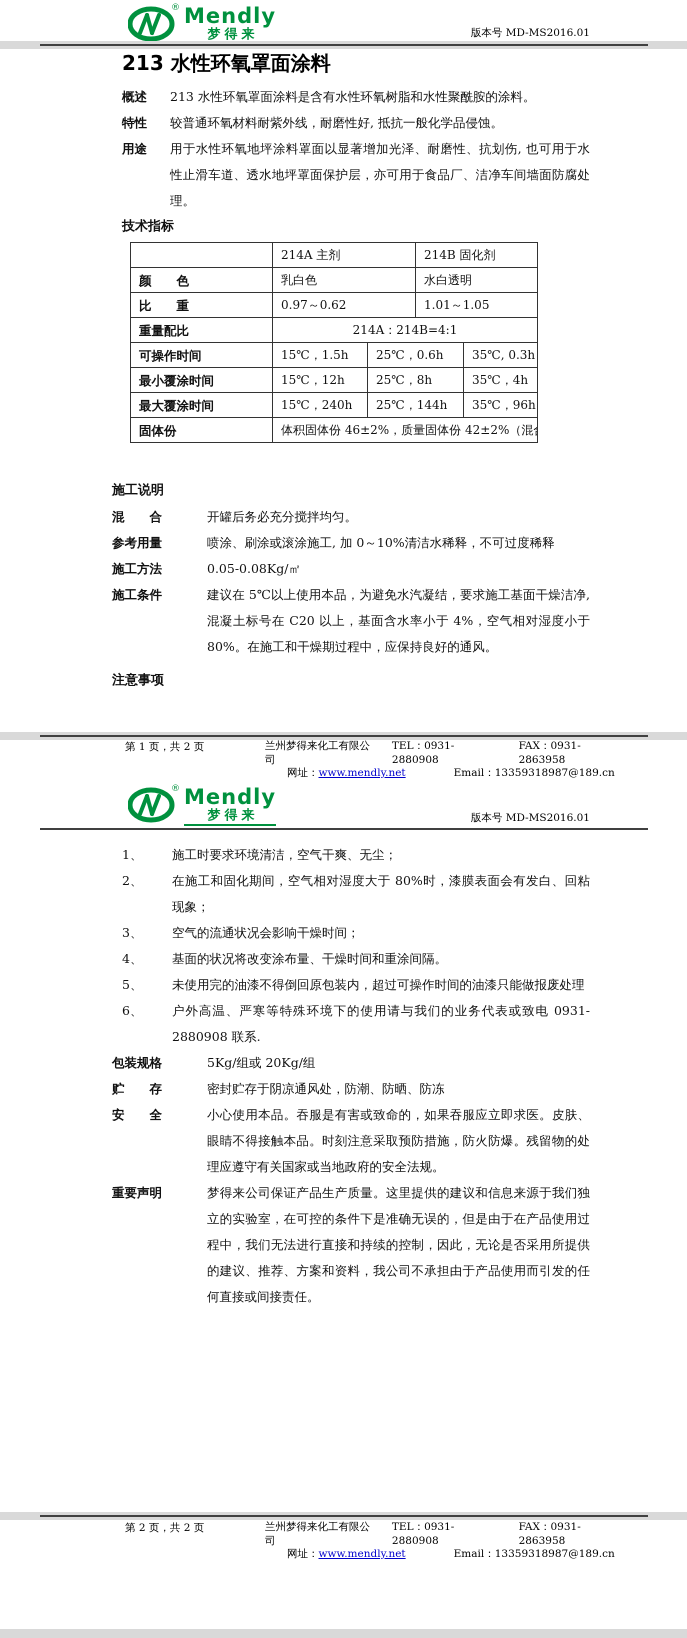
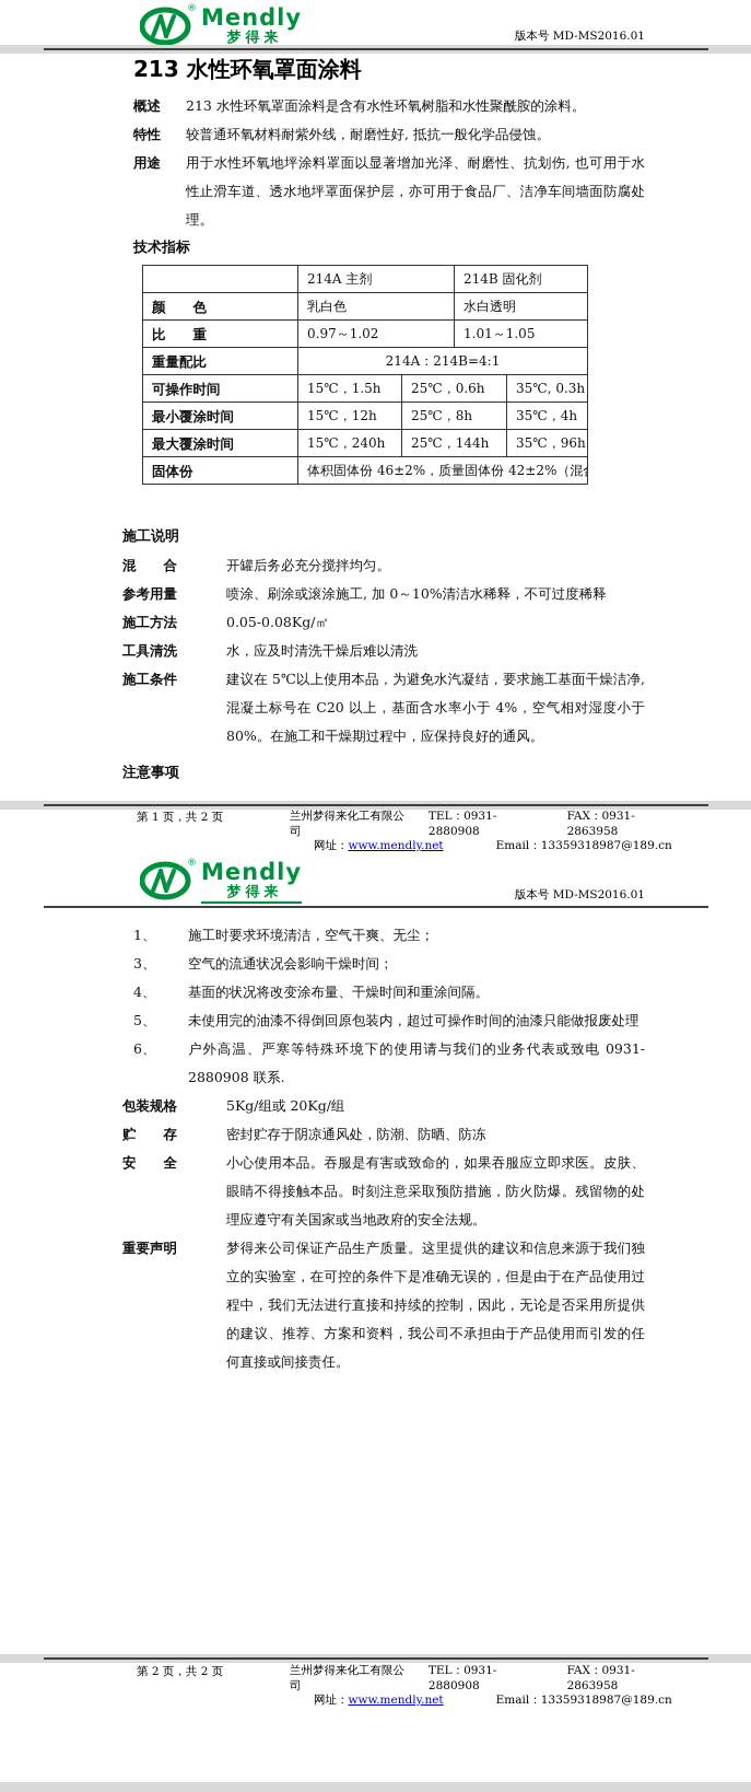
  ®
  Mendly
  梦得来
  版本号 MD-MS2016.01
  213 水性环氧罩面涂料
  概述
  213 水性环氧罩面涂料是含有水性环氧树脂和水性聚酰胺的涂料。
  特性
  较普通环氧材料耐紫外线，耐磨性好, 抵抗一般化学品侵蚀。
  用途
  用于水性环氧地坪涂料罩面以显著增加光泽、耐磨性、抗划伤, 也可用于水性止滑车道、透水地坪罩面保护层，亦可用于食品厂、洁净车间墙面防腐处理。
  技术指标
  	214A 主剂	214B 固化剂
  颜 色	乳白色	水白透明
- 比 重	0.97～0.62	1.01～1.05
+ 比 重	0.97～1.02	1.01～1.05
  重量配比	214A：214B=4:1
  可操作时间	15℃，1.5h	25℃，0.6h	35℃, 0.3h
  最小覆涂时间	15℃，12h	25℃，8h	35℃，4h
  最大覆涂时间	15℃，240h	25℃，144h	35℃，96h
  固体份	体积固体份 46±2%，质量固体份 42±2%（混
  施工说明
  混 合
  开罐后务必充分搅拌均匀。
  参考用量
  喷涂、刷涂或滚涂施工, 加 0～10%清洁水稀释，不可过度稀释
  施工方法
  0.05-0.08Kg/㎡
+ 工具清洗
+ 水，应及时清洗干燥后难以清洗
  施工条件
  建议在 5℃以上使用本品，为避免水汽凝结，要求施工基面干燥洁净, 混凝土标号在 C20 以上，基面含水率小于 4%，空气相对湿度小于 80%。在施工和干燥期过程中，应保持良好的通风。
  注意事项
  第 1 页，共 2 页
  兰州梦得来化工有限公司
  TEL：0931-2880908
  FAX：0931-2863958
  网址：www.mendly.net
  Email：13359318987@189.cn
  ®
  Mendly
  梦得来
  版本号 MD-MS2016.01
  1、
  施工时要求环境清洁，空气干爽、无尘；
- 2、
- 在施工和固化期间，空气相对湿度大于 80%时，漆膜表面会有发白、回粘现象；
  3、
  空气的流通状况会影响干燥时间；
  4、
  基面的状况将改变涂布量、干燥时间和重涂间隔。
  5、
  未使用完的油漆不得倒回原包装内，超过可操作时间的油漆只能做报废处理
  6、
  户外高温、严寒等特殊环境下的使用请与我们的业务代表或致电 0931-2880908 联系.
  包装规格
  5Kg/组或 20Kg/组
  贮 存
  密封贮存于阴凉通风处，防潮、防晒、防冻
  安 全
  小心使用本品。吞服是有害或致命的，如果吞服应立即求医。皮肤、眼睛不得接触本品。时刻注意采取预防措施，防火防爆。残留物的处理应遵守有关国家或当地政府的安全法规。
  重要声明
  梦得来公司保证产品生产质量。这里提供的建议和信息来源于我们独立的实验室，在可控的条件下是准确无误的，但是由于在产品使用过程中，我们无法进行直接和持续的控制，因此，无论是否采用所提供的建议、推荐、方案和资料，我公司不承担由于产品使用而引发的任何直接或间接责任。
  第 2 页，共 2 页
  兰州梦得来化工有限公司
  TEL：0931-2880908
  FAX：0931-2863958
  网址：www.mendly.net
  Email：13359318987@189.cn
